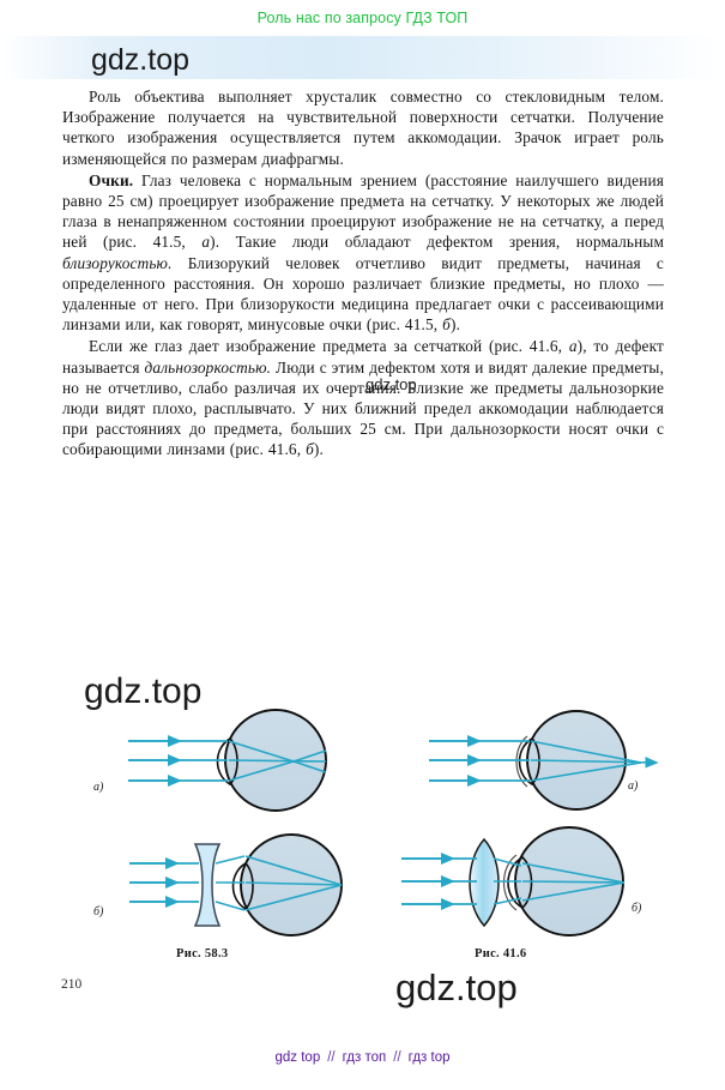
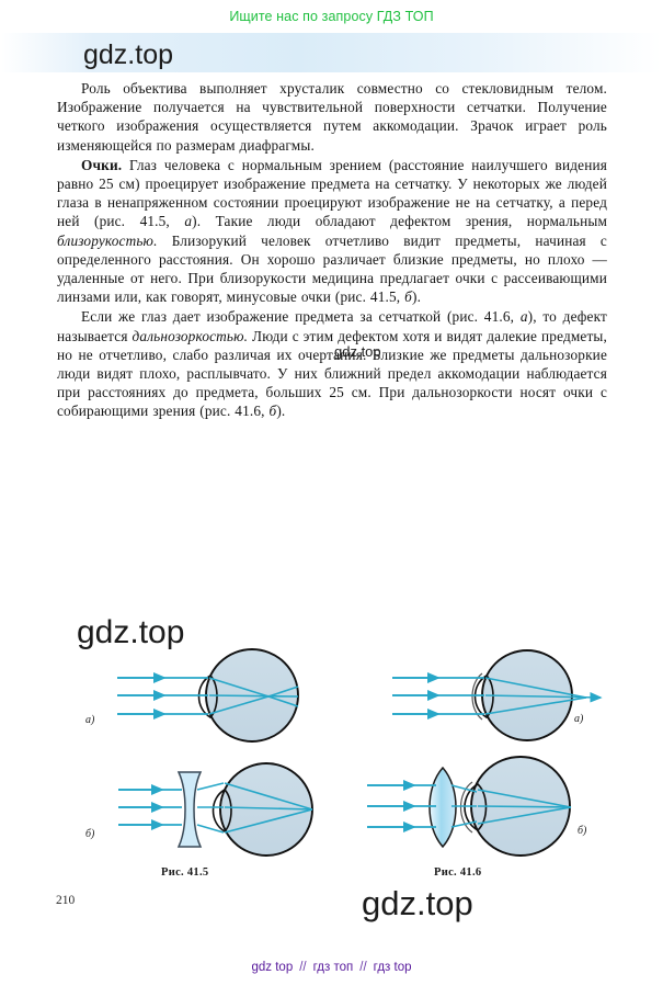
- Роль нас по запросу ГДЗ ТОП
+ Ищите нас по запросу ГДЗ ТОП
  gdz.top
  Роль объектива выполняет хрусталик совместно со стекловидным телом. Изображение получается на чувствительной поверхности сетчатки. Получение четкого изображения осуществляется путем аккомодации. Зрачок играет роль изменяющейся по размерам диафрагмы.
  Очки. Глаз человека с нормальным зрением (расстояние наилучшего видения равно 25 см) проецирует изображение предмета на сетчатку. У некоторых же людей глаза в ненапряженном состоянии проецируют изображение не на сетчатку, а перед ней (рис. 41.5, а). Такие люди обладают дефектом зрения, нормальным близорукостью. Близорукий человек отчетливо видит предметы, начиная с определенного расстояния. Он хорошо различает близкие предметы, но плохо — удаленные от него. При близорукости медицина предлагает очки с рассеивающими линзами или, как говорят, минусовые очки (рис. 41.5, б).
- Если же глаз дает изображение предмета за сетчаткой (рис. 41.6, а), то дефект называется дальнозоркостью. Люди с этим дефектом хотя и видят далекие предметы, но не отчетливо, слабо различая их очертания. Близкие же предметы дальнозоркие люди видят плохо, расплывчато. У них ближний предел аккомодации наблюдается при расстояниях до предмета, больших 25 см. При дальнозоркости носят очки с собирающими линзами (рис. 41.6, б).
+ Если же глаз дает изображение предмета за сетчаткой (рис. 41.6, а), то дефект называется дальнозоркостью. Люди с этим дефектом хотя и видят далекие предметы, но не отчетливо, слабо различая их очертания. Близкие же предметы дальнозоркие люди видят плохо, расплывчато. У них ближний предел аккомодации наблюдается при расстояниях до предмета, больших 25 см. При дальнозоркости носят очки с собирающими зрения (рис. 41.6, б).
  gdz.top
  а)
  а)
  б)
  б)
  gdz.top
- Рис. 58.3
+ Рис. 41.5
  Рис. 41.6
  210
  gdz.top
  gdz top
  //
  гдз топ
  //
  гдз top
